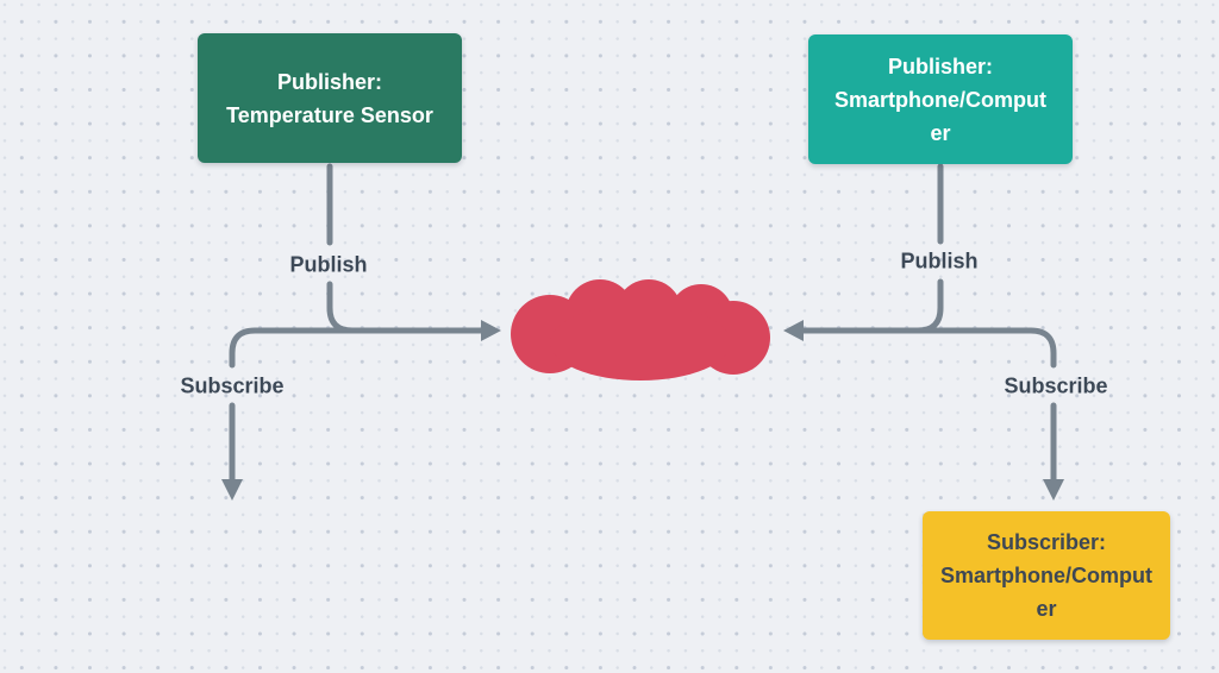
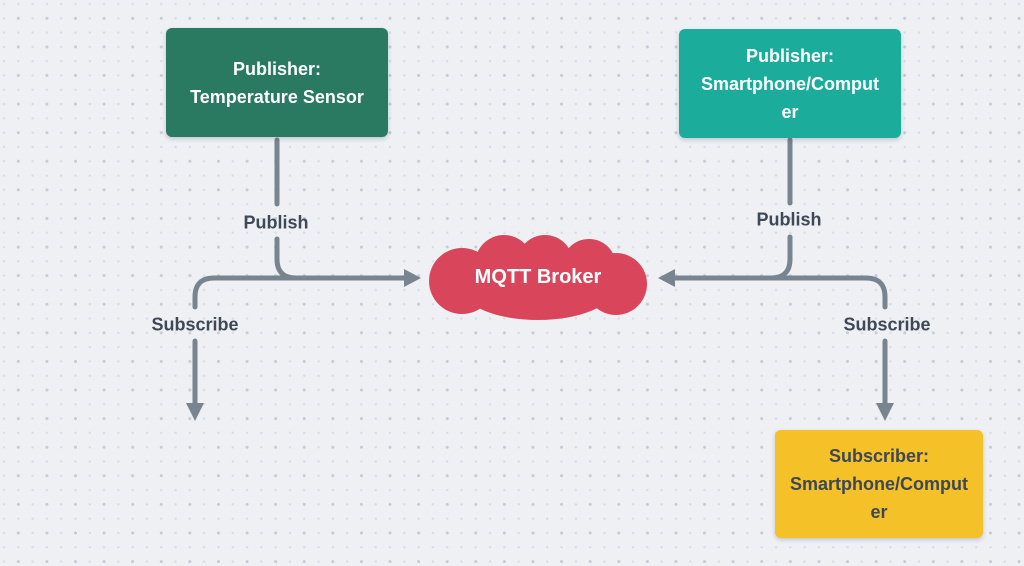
  Publisher:
  Temperature Sensor
  Publisher:
  Smartphone/Comput
  er
+ MQTT Broker
  Subscriber:
  Smartphone/Comput
  er
  Publish
  Subscribe
  Publish
  Subscribe
